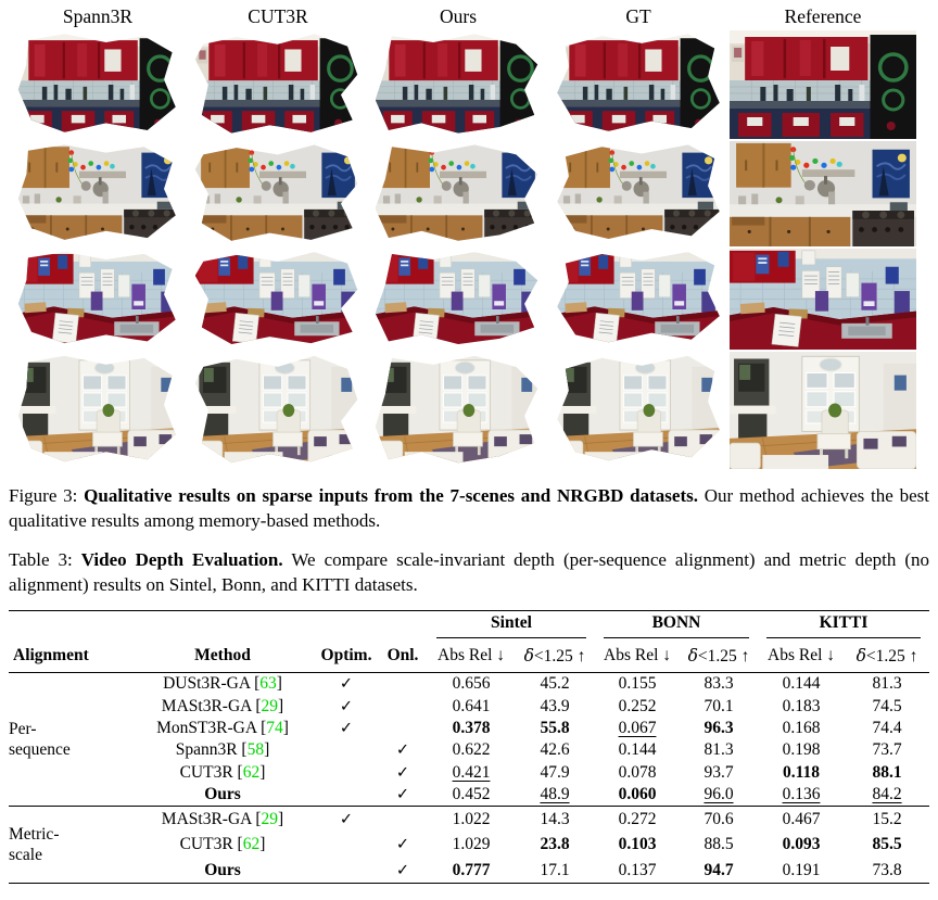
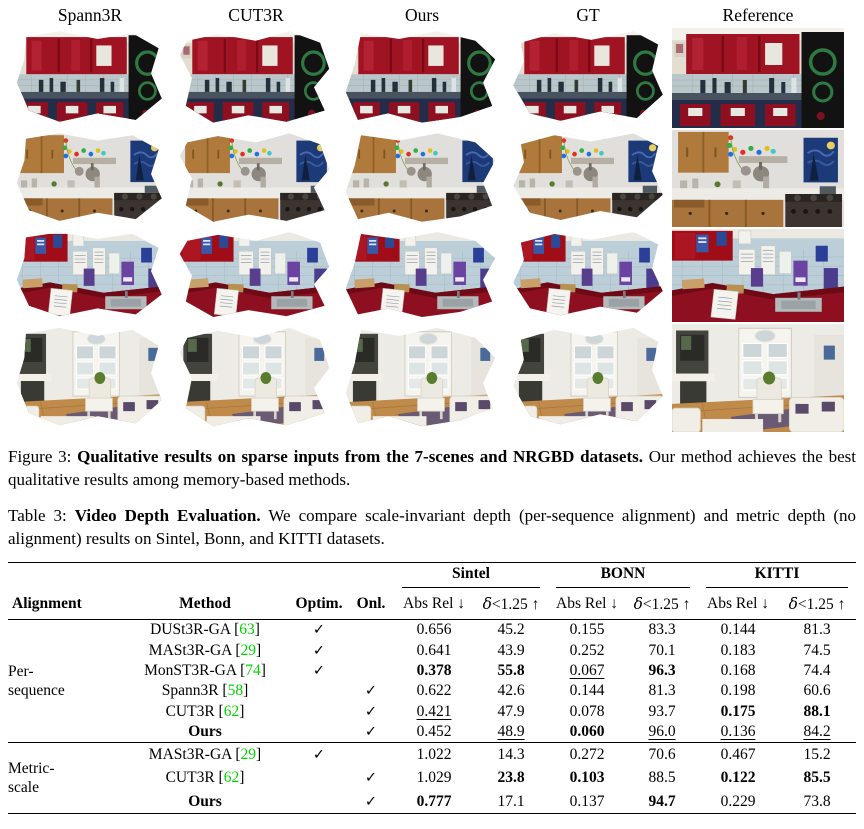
  Spann3R
  CUT3R
  Ours
  GT
  Reference
  Figure 3: Qualitative results on sparse inputs from the 7-scenes and NRGBD datasets. Our method achieves the best qualitative results among memory-based methods.
  Table 3: Video Depth Evaluation. We compare scale-invariant depth (per-sequence alignment) and metric depth (no alignment) results on Sintel, Bonn, and KITTI datasets.
  	Sintel	BONN	KITTI
  Alignment	Method	Optim.	Onl.	Abs Rel ↓	δ<1.25 ↑	Abs Rel ↓	δ<1.25 ↑	Abs Rel ↓	δ<1.25 ↑
  Per-sequence	DUSt3R-GA [63]	✓		0.656	45.2	0.155	83.3	0.144	81.3
  MASt3R-GA [29]	✓		0.641	43.9	0.252	70.1	0.183	74.5
  MonST3R-GA [74]	✓		0.378	55.8	0.067	96.3	0.168	74.4
- Spann3R [58]		✓	0.622	42.6	0.144	81.3	0.198	73.7
+ Spann3R [58]		✓	0.622	42.6	0.144	81.3	0.198	60.6
- CUT3R [62]		✓	0.421	47.9	0.078	93.7	0.118	88.1
+ CUT3R [62]		✓	0.421	47.9	0.078	93.7	0.175	88.1
  Ours		✓	0.452	48.9	0.060	96.0	0.136	84.2
  Metric-scale	MASt3R-GA [29]	✓		1.022	14.3	0.272	70.6	0.467	15.2
- CUT3R [62]		✓	1.029	23.8	0.103	88.5	0.093	85.5
+ CUT3R [62]		✓	1.029	23.8	0.103	88.5	0.122	85.5
- Ours		✓	0.777	17.1	0.137	94.7	0.191	73.8
+ Ours		✓	0.777	17.1	0.137	94.7	0.229	73.8
